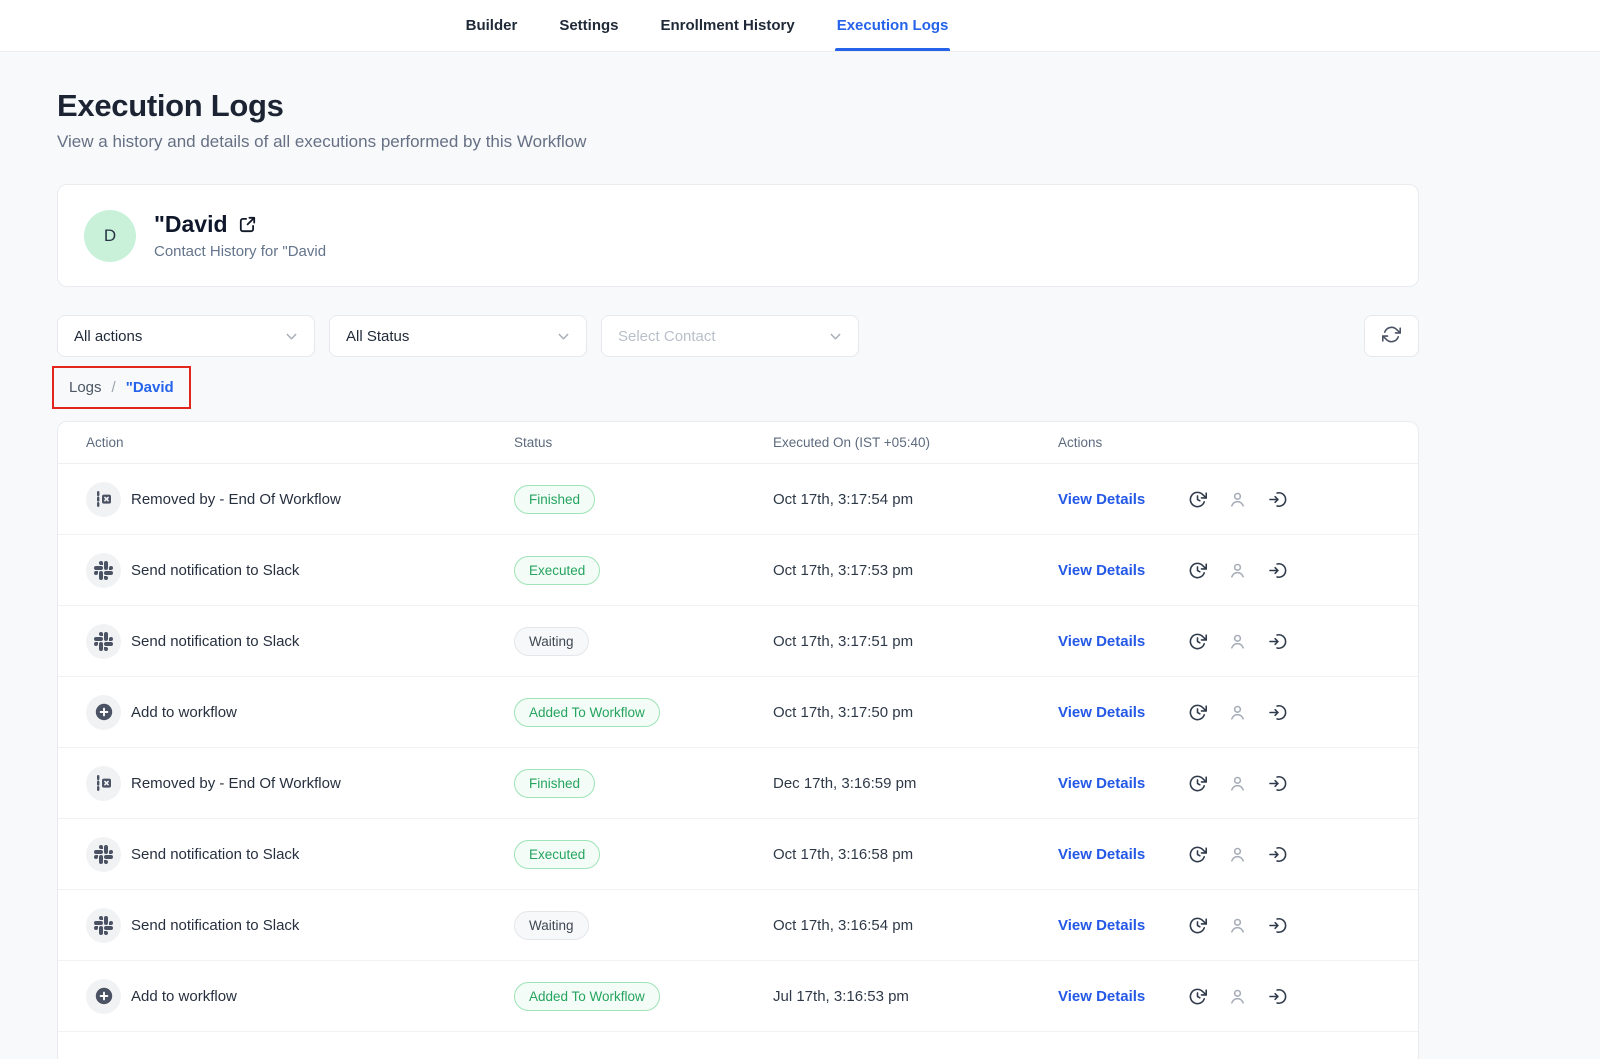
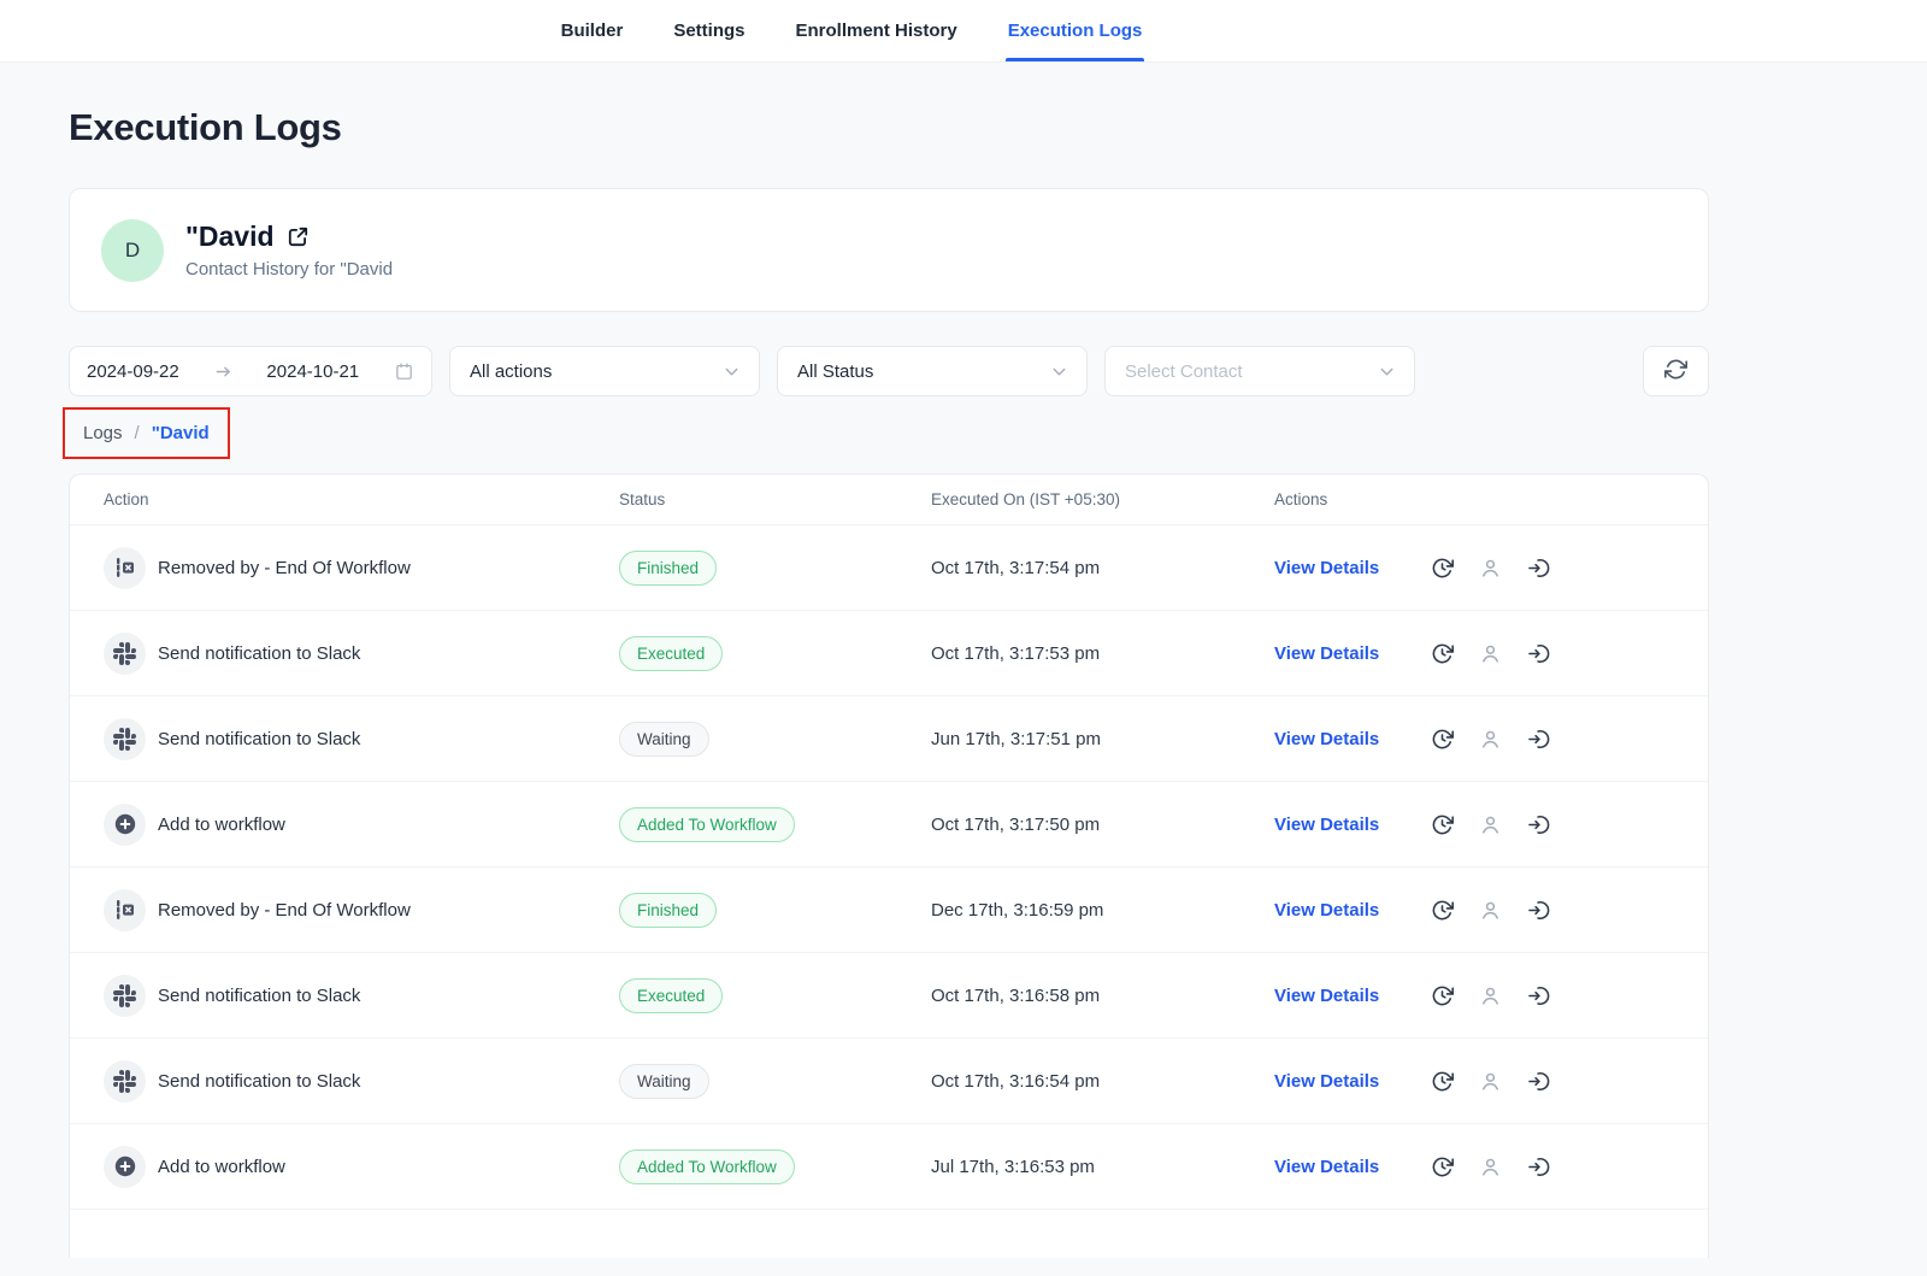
  Builder
  Settings
  Enrollment History
  Execution Logs
  Execution Logs
- View a history and details of all executions performed by this Workflow
  D
  "David
  Contact History for "David
+ 2024-09-22
+ 2024-10-21
  All actions
  All Status
  Select Contact
  Logs
  /
  "David
  Action
  Status
- Executed On (IST +05:40)
+ Executed On (IST +05:30)
  Actions
  Removed by - End Of Workflow
  Finished
  Oct 17th, 3:17:54 pm
  View Details
  Send notification to Slack
  Executed
  Oct 17th, 3:17:53 pm
  View Details
  Send notification to Slack
  Waiting
- Oct 17th, 3:17:51 pm
+ Jun 17th, 3:17:51 pm
  View Details
  Add to workflow
  Added To Workflow
  Oct 17th, 3:17:50 pm
  View Details
  Removed by - End Of Workflow
  Finished
  Dec 17th, 3:16:59 pm
  View Details
  Send notification to Slack
  Executed
  Oct 17th, 3:16:58 pm
  View Details
  Send notification to Slack
  Waiting
  Oct 17th, 3:16:54 pm
  View Details
  Add to workflow
  Added To Workflow
  Jul 17th, 3:16:53 pm
  View Details
